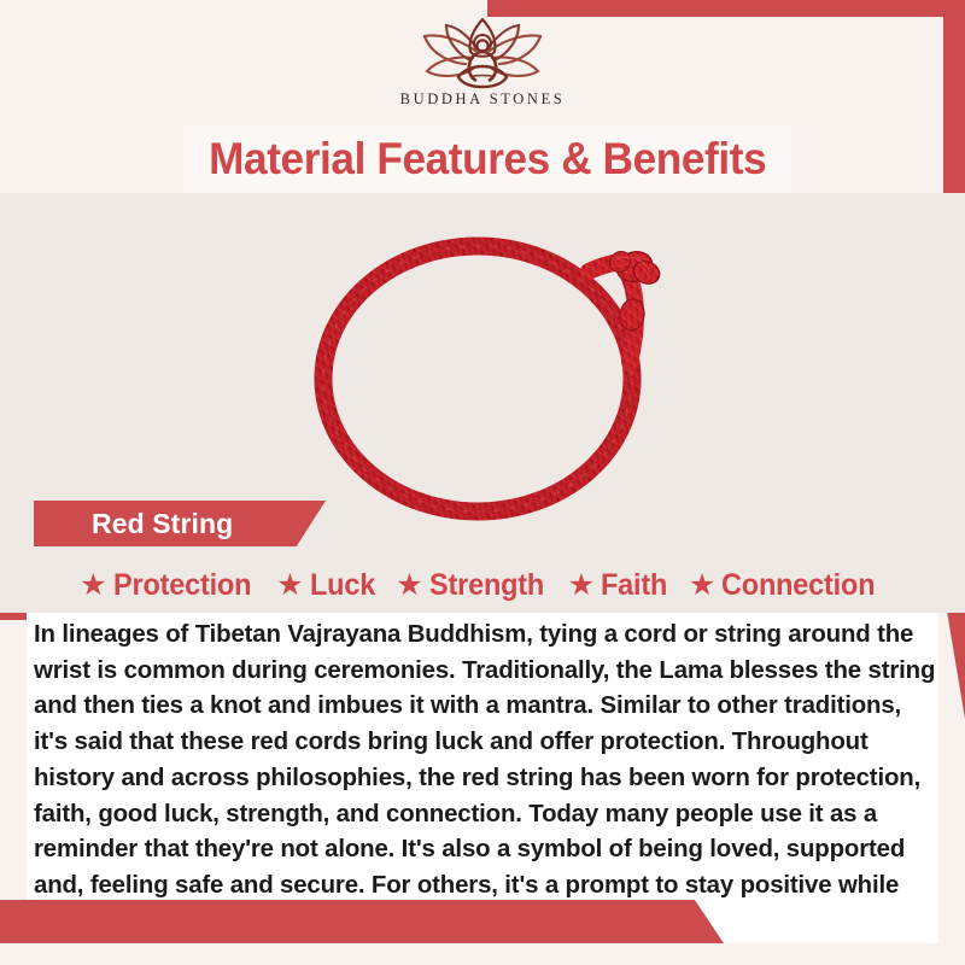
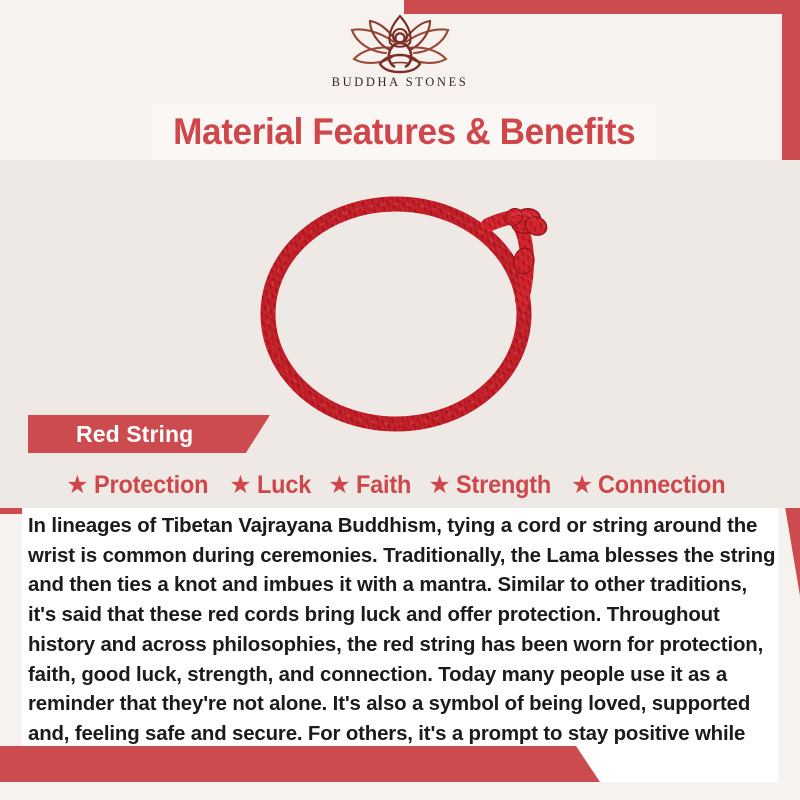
  BUDDHA STONES
  Material Features & Benefits
  Red String
  ★
  Protection
  ★
  Luck
  ★
- Strength
+ Faith
  ★
- Faith
+ Strength
  ★
  Connection
  In lineages of Tibetan Vajrayana Buddhism, tying a cord or string around the wrist is common during ceremonies. Traditionally, the Lama blesses the string and then ties a knot and imbues it with a mantra. Similar to other traditions, it's said that these red cords bring luck and offer protection. Throughout history and across philosophies, the red string has been worn for protection, faith, good luck, strength, and connection. Today many people use it as a reminder that they're not alone. It's also a symbol of being loved, supported and, feeling safe and secure. For others, it's a prompt to stay positive while
